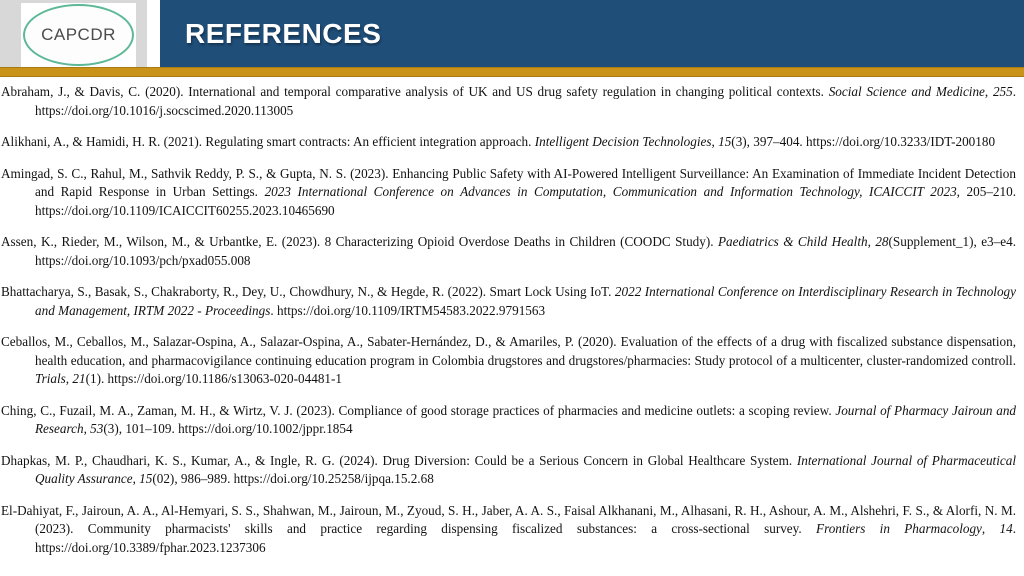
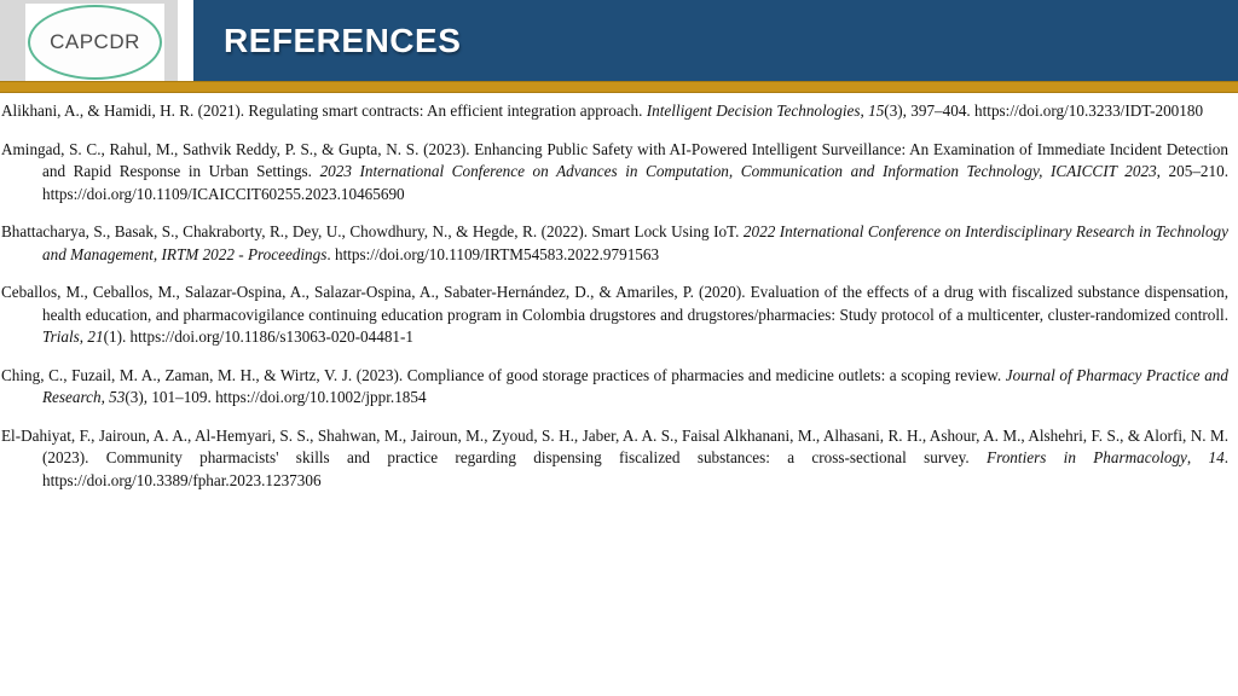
  CAPCDR
  REFERENCES
- Abraham, J., & Davis, C. (2020). International and temporal comparative analysis of UK and US drug safety regulation in changing political contexts. Social Science and Medicine, 255. https://doi.org/10.1016/j.socscimed.2020.113005
  Alikhani, A., & Hamidi, H. R. (2021). Regulating smart contracts: An efficient integration approach. Intelligent Decision Technologies, 15(3), 397–404. https://doi.org/10.3233/IDT-200180
  Amingad, S. C., Rahul, M., Sathvik Reddy, P. S., & Gupta, N. S. (2023). Enhancing Public Safety with AI-Powered Intelligent Surveillance: An Examination of Immediate Incident Detection and Rapid Response in Urban Settings. 2023 International Conference on Advances in Computation, Communication and Information Technology, ICAICCIT 2023, 205–210. https://doi.org/10.1109/ICAICCIT60255.2023.10465690
- Assen, K., Rieder, M., Wilson, M., & Urbantke, E. (2023). 8 Characterizing Opioid Overdose Deaths in Children (COODC Study). Paediatrics & Child Health, 28(Supplement_1), e3–e4. https://doi.org/10.1093/pch/pxad055.008
  Bhattacharya, S., Basak, S., Chakraborty, R., Dey, U., Chowdhury, N., & Hegde, R. (2022). Smart Lock Using IoT. 2022 International Conference on Interdisciplinary Research in Technology and Management, IRTM 2022 - Proceedings. https://doi.org/10.1109/IRTM54583.2022.9791563
  Ceballos, M., Ceballos, M., Salazar-Ospina, A., Salazar-Ospina, A., Sabater-Hernández, D., & Amariles, P. (2020). Evaluation of the effects of a drug with fiscalized substance dispensation, health education, and pharmacovigilance continuing education program in Colombia drugstores and drugstores/pharmacies: Study protocol of a multicenter, cluster-randomized controll. Trials, 21(1). https://doi.org/10.1186/s13063-020-04481-1
- Ching, C., Fuzail, M. A., Zaman, M. H., & Wirtz, V. J. (2023). Compliance of good storage practices of pharmacies and medicine outlets: a scoping review. Journal of Pharmacy Jairoun and Research, 53(3), 101–109. https://doi.org/10.1002/jppr.1854
+ Ching, C., Fuzail, M. A., Zaman, M. H., & Wirtz, V. J. (2023). Compliance of good storage practices of pharmacies and medicine outlets: a scoping review. Journal of Pharmacy Practice and Research, 53(3), 101–109. https://doi.org/10.1002/jppr.1854
- Dhapkas, M. P., Chaudhari, K. S., Kumar, A., & Ingle, R. G. (2024). Drug Diversion: Could be a Serious Concern in Global Healthcare System. International Journal of Pharmaceutical Quality Assurance, 15(02), 986–989. https://doi.org/10.25258/ijpqa.15.2.68
  El-Dahiyat, F., Jairoun, A. A., Al-Hemyari, S. S., Shahwan, M., Jairoun, M., Zyoud, S. H., Jaber, A. A. S., Faisal Alkhanani, M., Alhasani, R. H., Ashour, A. M., Alshehri, F. S., & Alorfi, N. M. (2023). Community pharmacists' skills and practice regarding dispensing fiscalized substances: a cross-sectional survey. Frontiers in Pharmacology, 14. https://doi.org/10.3389/fphar.2023.1237306
